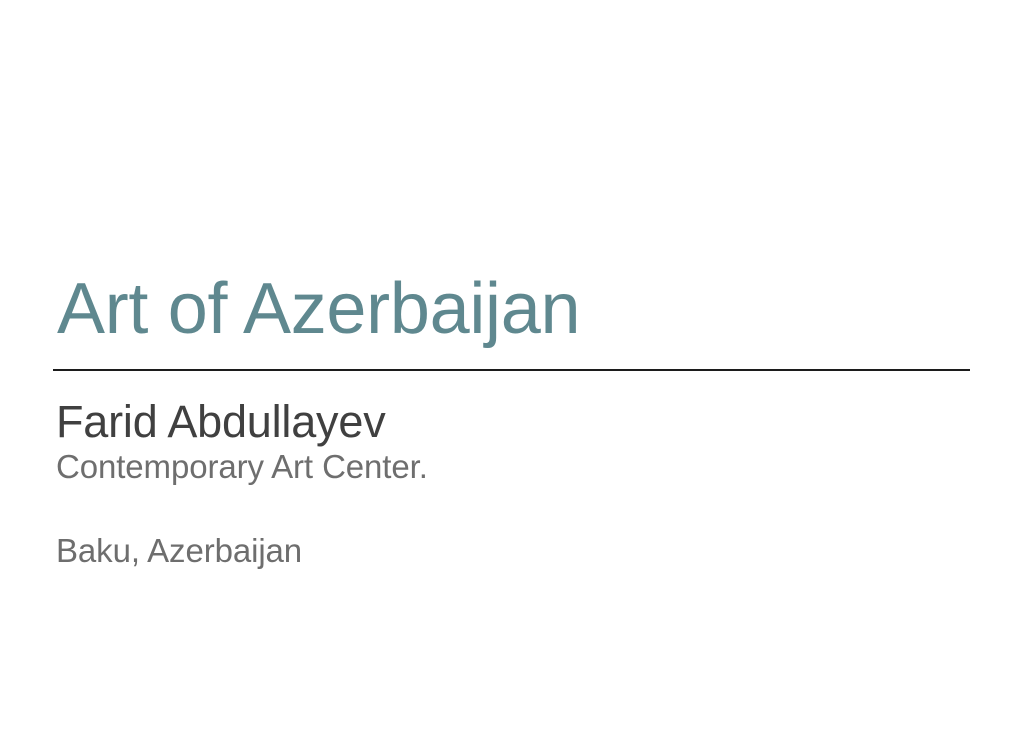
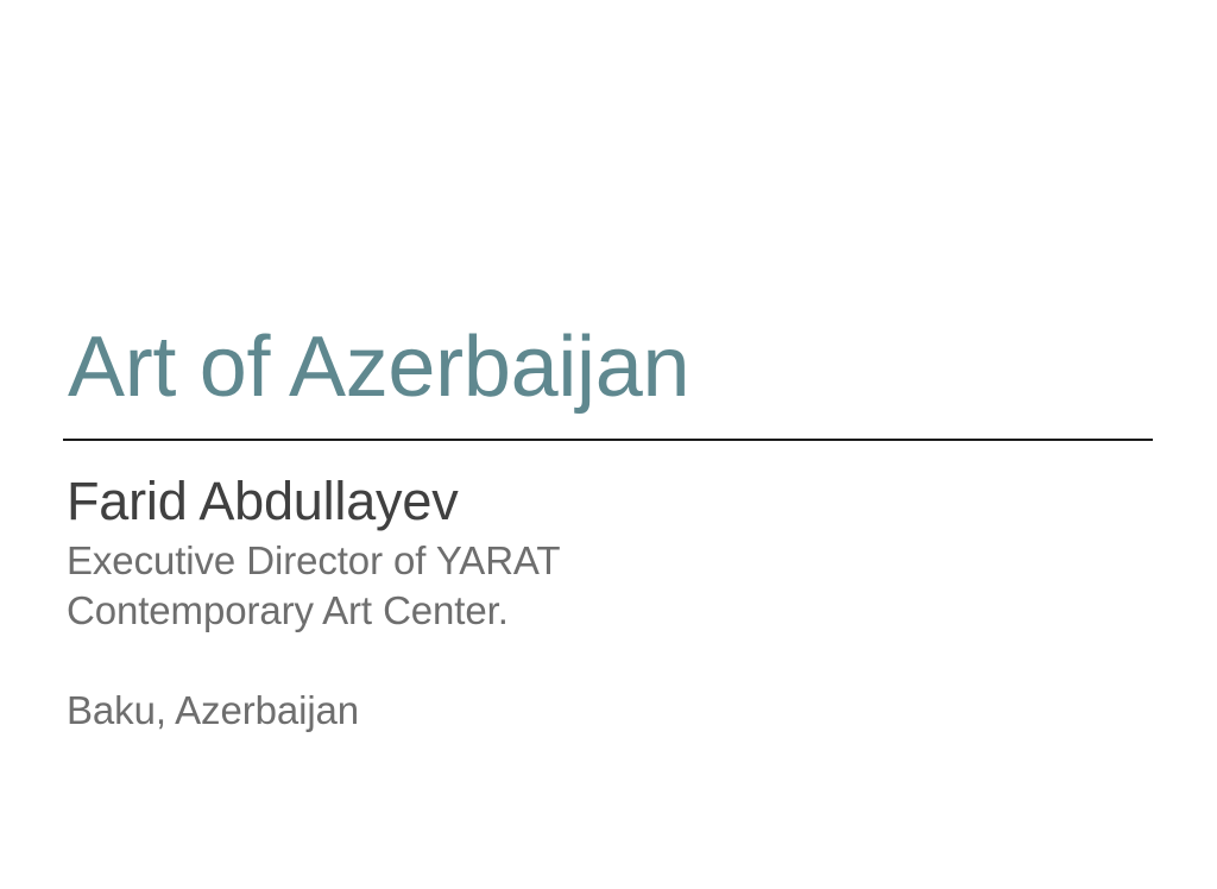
  Art of Azerbaijan
  Farid Abdullayev
+ Executive Director of YARAT
  Contemporary Art Center.
  Baku, Azerbaijan
